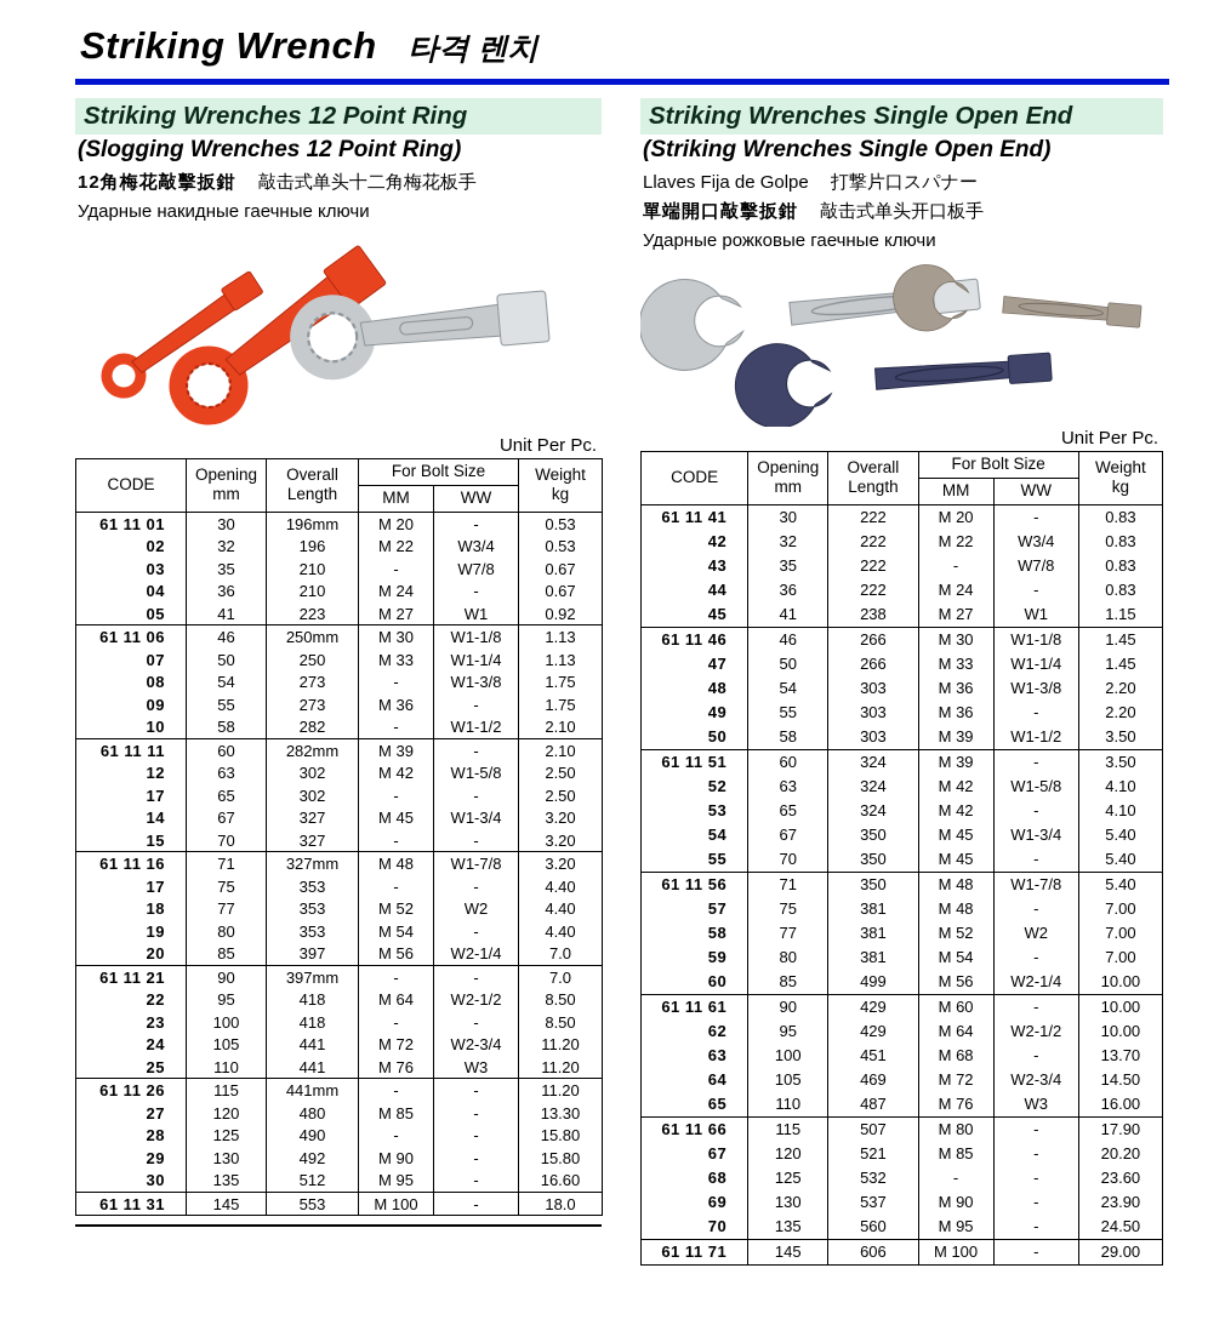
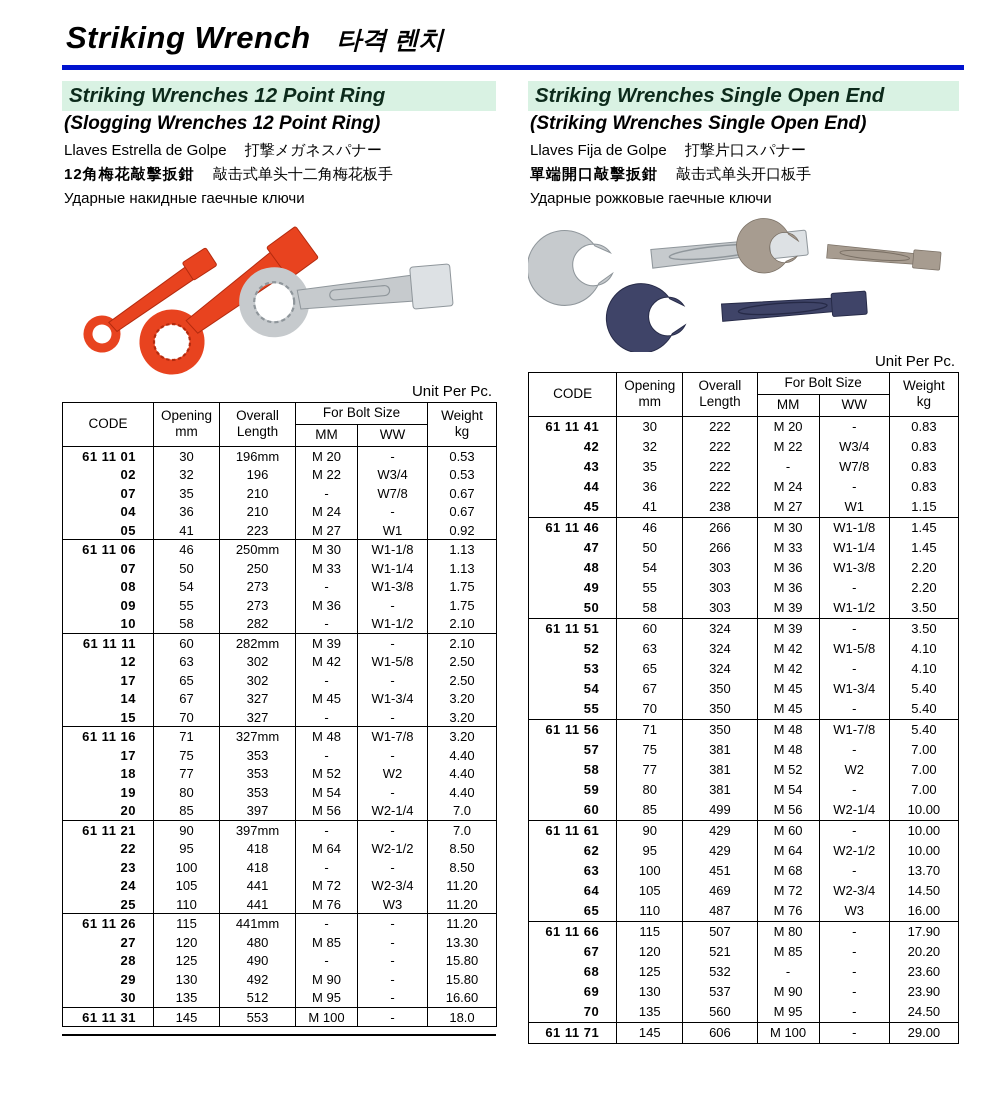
  Striking Wrench
  타격 렌치
  Striking Wrenches 12 Point Ring
  (Slogging Wrenches 12 Point Ring)
+ Llaves Estrella de Golpe 打撃メガネスパナー
  12角梅花敲擊扳鉗 敲击式单头十二角梅花板手
  Ударные накидные гаечные ключи
  Unit Per Pc.
  CODE	Openingmm	OverallLength	For Bolt Size	Weightkg
  MM	WW
  61 11 01	30	196mm	M 20	-	0.53
  02	32	196	M 22	W3/4	0.53
- 03	35	210	-	W7/8	0.67
+ 07	35	210	-	W7/8	0.67
  04	36	210	M 24	-	0.67
  05	41	223	M 27	W1	0.92
  61 11 06	46	250mm	M 30	W1-1/8	1.13
  07	50	250	M 33	W1-1/4	1.13
  08	54	273	-	W1-3/8	1.75
  09	55	273	M 36	-	1.75
  10	58	282	-	W1-1/2	2.10
  61 11 11	60	282mm	M 39	-	2.10
  12	63	302	M 42	W1-5/8	2.50
  17	65	302	-	-	2.50
  14	67	327	M 45	W1-3/4	3.20
  15	70	327	-	-	3.20
  61 11 16	71	327mm	M 48	W1-7/8	3.20
  17	75	353	-	-	4.40
  18	77	353	M 52	W2	4.40
  19	80	353	M 54	-	4.40
  20	85	397	M 56	W2-1/4	7.0
  61 11 21	90	397mm	-	-	7.0
  22	95	418	M 64	W2-1/2	8.50
  23	100	418	-	-	8.50
  24	105	441	M 72	W2-3/4	11.20
  25	110	441	M 76	W3	11.20
  61 11 26	115	441mm	-	-	11.20
  27	120	480	M 85	-	13.30
  28	125	490	-	-	15.80
  29	130	492	M 90	-	15.80
  30	135	512	M 95	-	16.60
  61 11 31	145	553	M 100	-	18.0
  Striking Wrenches Single Open End
  (Striking Wrenches Single Open End)
  Llaves Fija de Golpe 打撃片口スパナー
  單端開口敲擊扳鉗 敲击式单头开口板手
  Ударные рожковые гаечные ключи
  Unit Per Pc.
  CODE	Openingmm	OverallLength	For Bolt Size	Weightkg
  MM	WW
  61 11 41	30	222	M 20	-	0.83
  42	32	222	M 22	W3/4	0.83
  43	35	222	-	W7/8	0.83
  44	36	222	M 24	-	0.83
  45	41	238	M 27	W1	1.15
  61 11 46	46	266	M 30	W1-1/8	1.45
  47	50	266	M 33	W1-1/4	1.45
  48	54	303	M 36	W1-3/8	2.20
  49	55	303	M 36	-	2.20
  50	58	303	M 39	W1-1/2	3.50
  61 11 51	60	324	M 39	-	3.50
  52	63	324	M 42	W1-5/8	4.10
  53	65	324	M 42	-	4.10
  54	67	350	M 45	W1-3/4	5.40
  55	70	350	M 45	-	5.40
  61 11 56	71	350	M 48	W1-7/8	5.40
  57	75	381	M 48	-	7.00
  58	77	381	M 52	W2	7.00
  59	80	381	M 54	-	7.00
  60	85	499	M 56	W2-1/4	10.00
  61 11 61	90	429	M 60	-	10.00
  62	95	429	M 64	W2-1/2	10.00
  63	100	451	M 68	-	13.70
  64	105	469	M 72	W2-3/4	14.50
  65	110	487	M 76	W3	16.00
  61 11 66	115	507	M 80	-	17.90
  67	120	521	M 85	-	20.20
  68	125	532	-	-	23.60
  69	130	537	M 90	-	23.90
  70	135	560	M 95	-	24.50
  61 11 71	145	606	M 100	-	29.00
